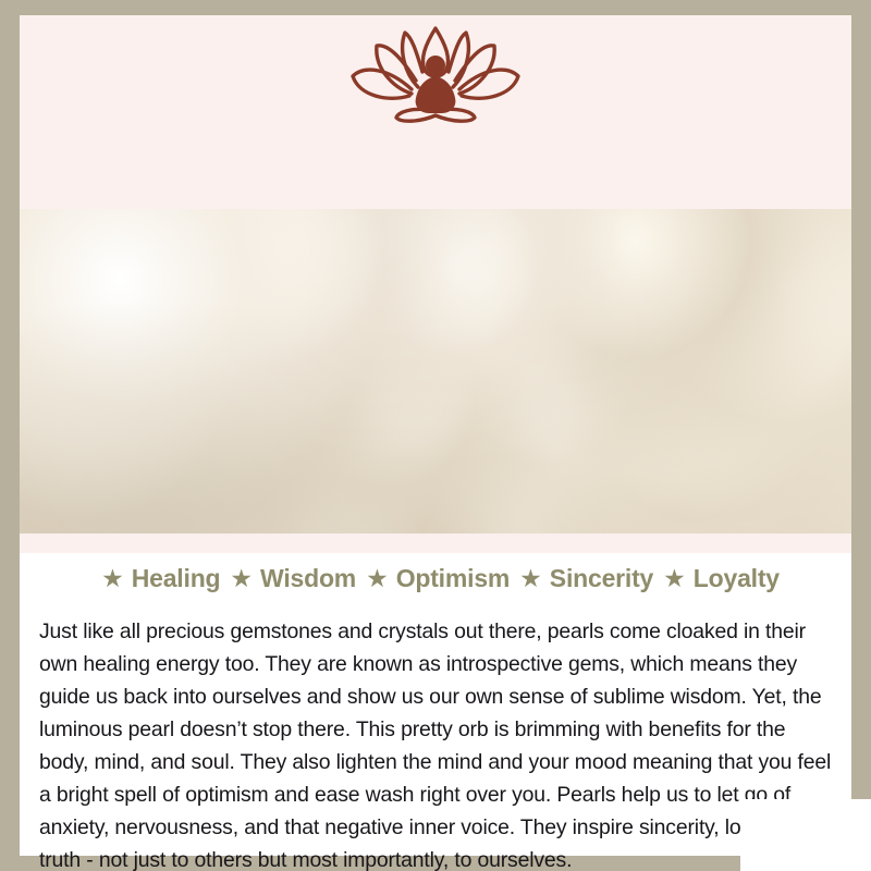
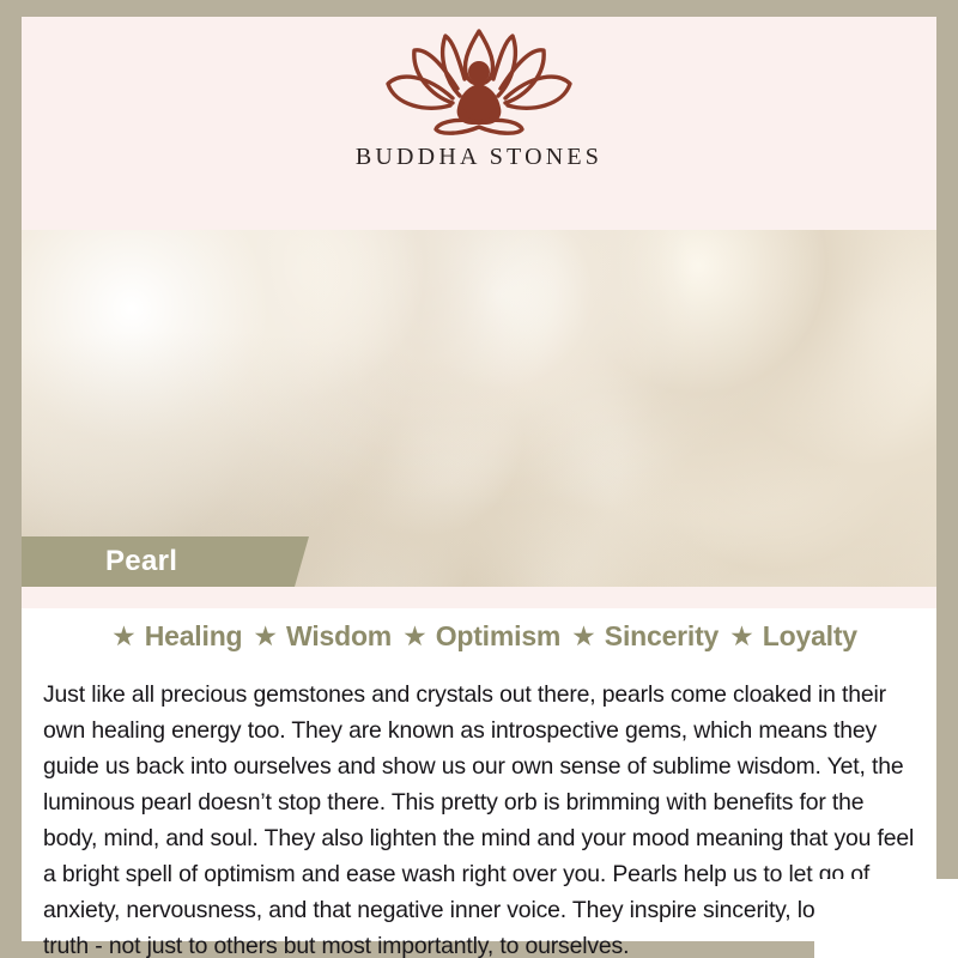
+ BUDDHA STONES
+ Pearl
  ★
  Healing
  ★
  Wisdom
  ★
  Optimism
  ★
  Sincerity
  ★
  Loyalty
  Just like all precious gemstones and crystals out there, pearls come cloaked in their own healing energy too. They are known as introspective gems, which means they guide us back into ourselves and show us our own sense of sublime wisdom. Yet, the luminous pearl doesn’t stop there. This pretty orb is brimming with benefits for the body, mind, and soul. They also lighten the mind and your mood meaning that you feel a bright spell of optimism and ease wash right over you. Pearls help us to let go of anxiety, nervousness, and that negative inner voice. They inspire sincerity, lo truth - not just to others but most importantly, to ourselves.
